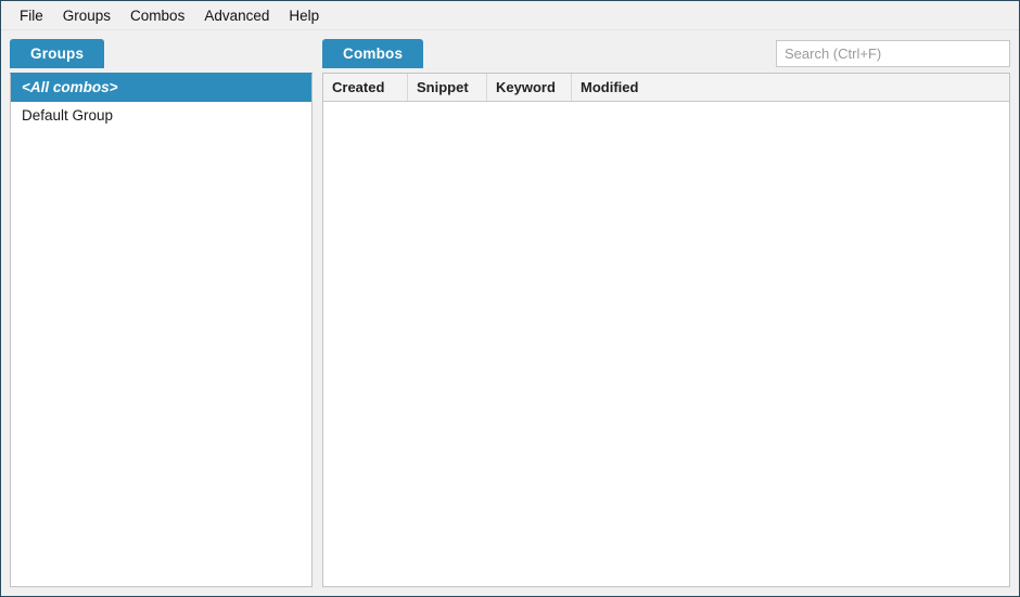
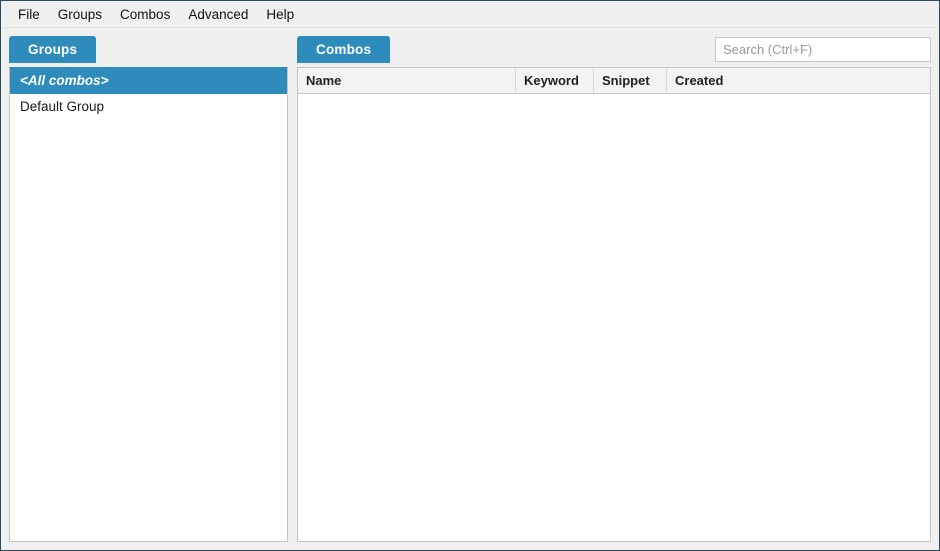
  File
  Groups
  Combos
  Advanced
  Help
  Groups
  <All combos>
  Default Group
  Combos
  Search (Ctrl+F)
+ Name
- Created
+ Keyword
  Snippet
- Keyword
+ Created
- Modified
